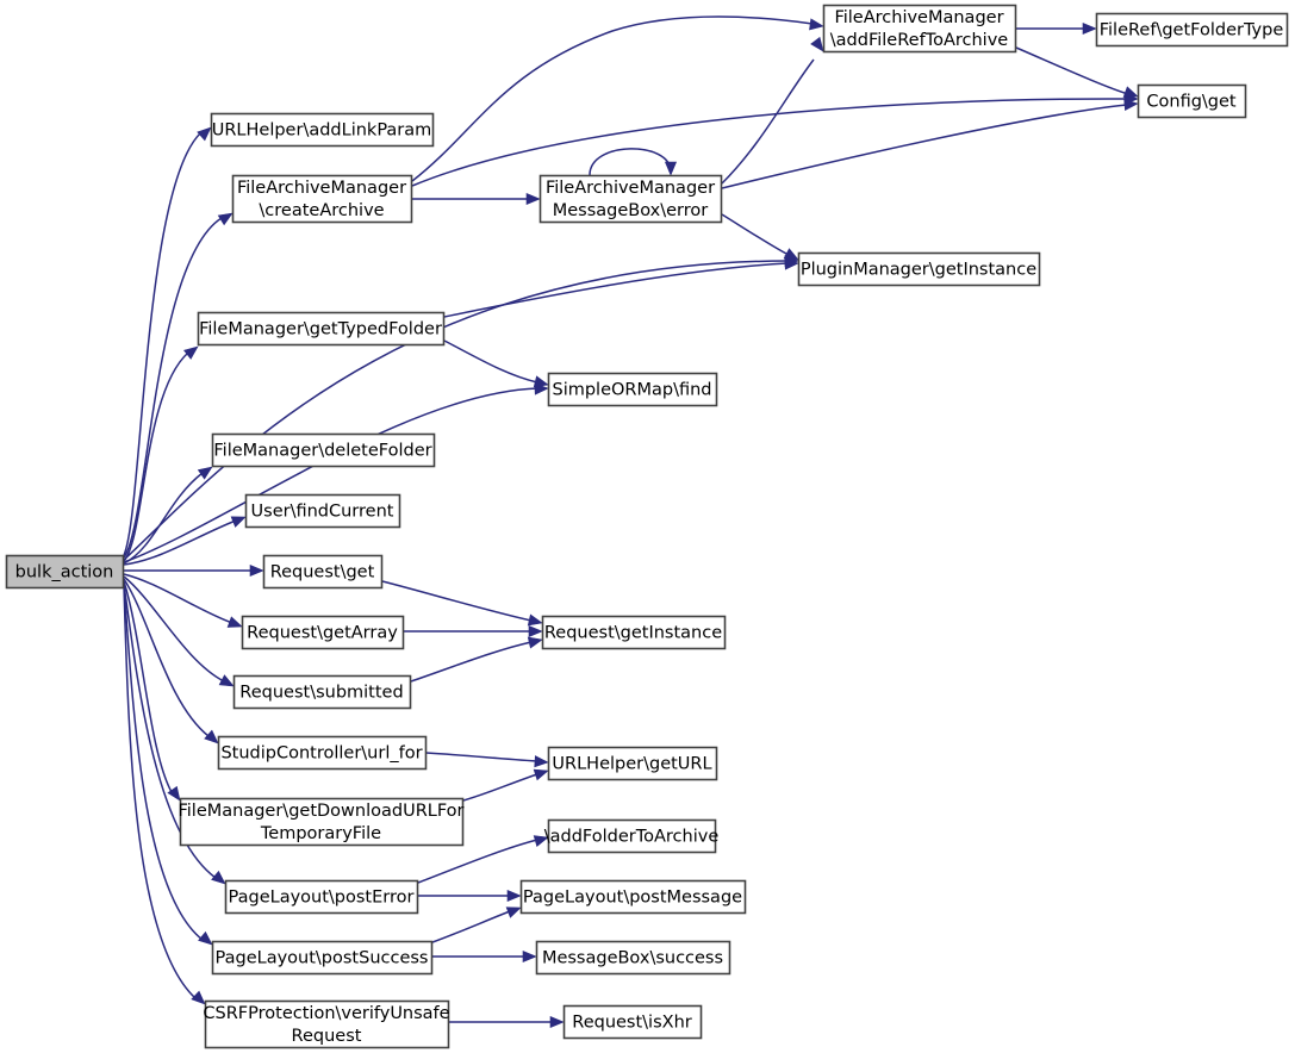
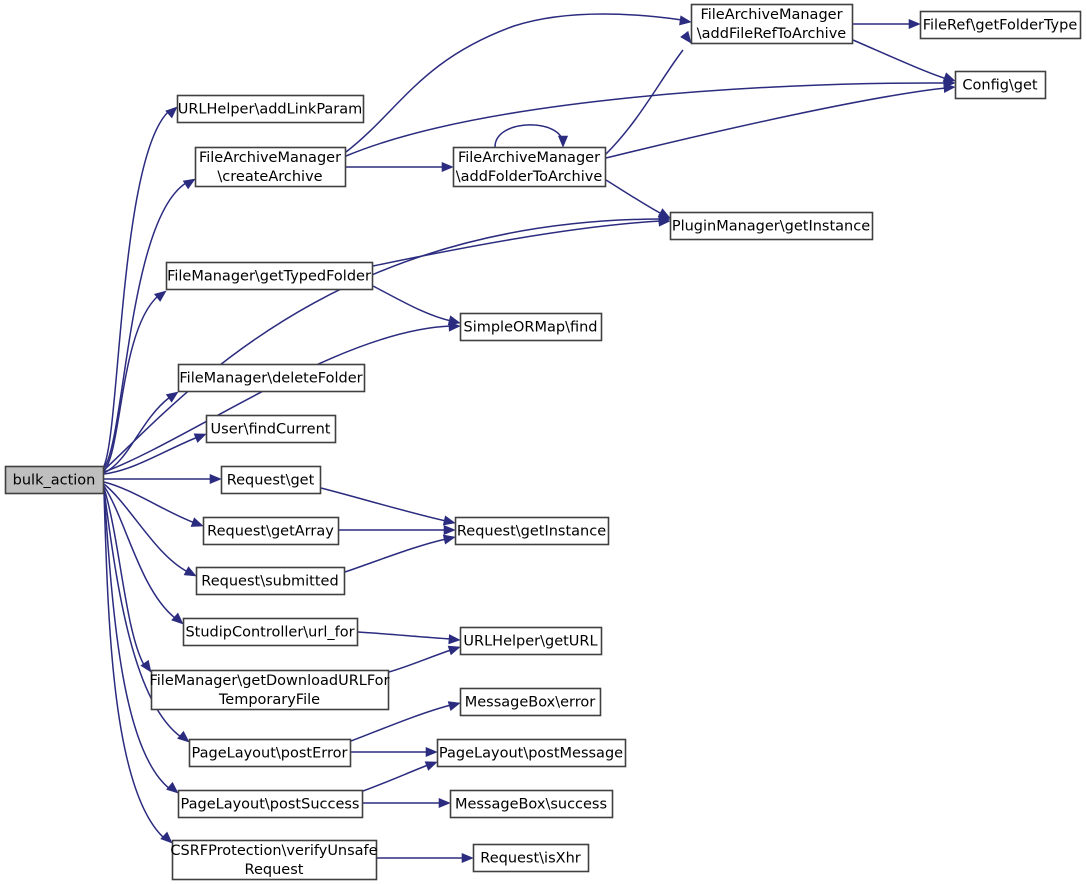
  bulk_action
  URLHelper\addLinkParam
  FileArchiveManager
  \createArchive
  FileArchiveManager
  \addFileRefToArchive
  FileArchiveManager
- MessageBox\error
+ \addFolderToArchive
  FileRef\getFolderType
  Config\get
  PluginManager\getInstance
  FileManager\getTypedFolder
  SimpleORMap\find
  FileManager\deleteFolder
  User\findCurrent
  Request\get
  Request\getArray
  Request\submitted
  Request\getInstance
  StudipController\url_for
  URLHelper\getURL
  FileManager\getDownloadURLFor
  TemporaryFile
- \addFolderToArchive
+ MessageBox\error
  PageLayout\postError
  PageLayout\postMessage
  PageLayout\postSuccess
  MessageBox\success
  CSRFProtection\verifyUnsafe
  Request
  Request\isXhr
